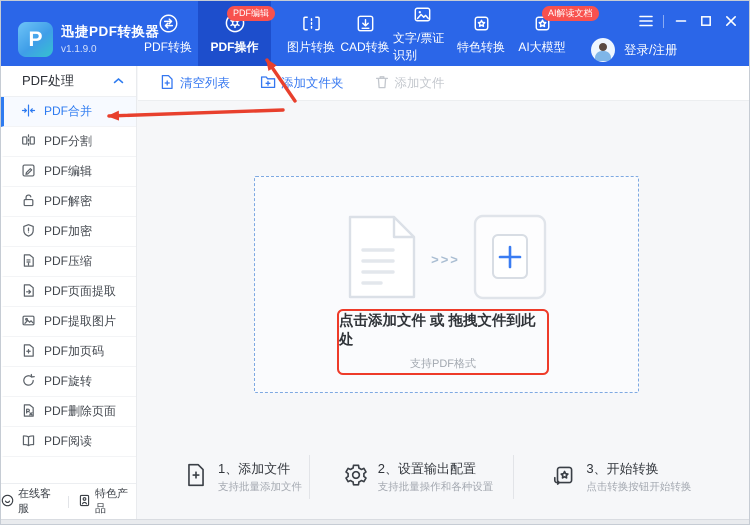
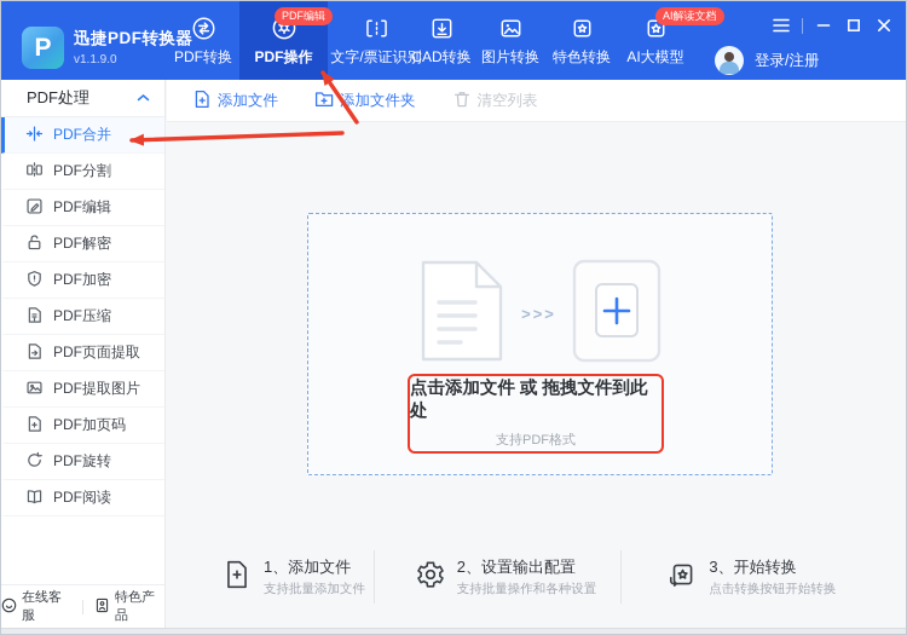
  P
  迅捷PDF转换器
  v1.1.9.0
  PDF转换
  PDF操作
- 图片转换
+ 文字/票证识别
  CAD转换
- 文字/票证识别
+ 图片转换
  特色转换
  AI大模型
  PDF编辑
  AI解读文档
  登录/注册
  PDF处理
  PDF合并
  PDF分割
  PDF编辑
  PDF解密
  PDF加密
  PDF压缩
  PDF页面提取
  PDF提取图片
  PDF加页码
  PDF旋转
- PDF删除页面
  PDF阅读
  在线客服
  特色产品
- 清空列表
+ 添加文件
  添加文件夹
- 添加文件
+ 清空列表
  >>>
  点击添加文件 或 拖拽文件到此处
  支持PDF格式
  1、添加文件
  支持批量添加文件
  2、设置输出配置
  支持批量操作和各种设置
  3、开始转换
  点击转换按钮开始转换
